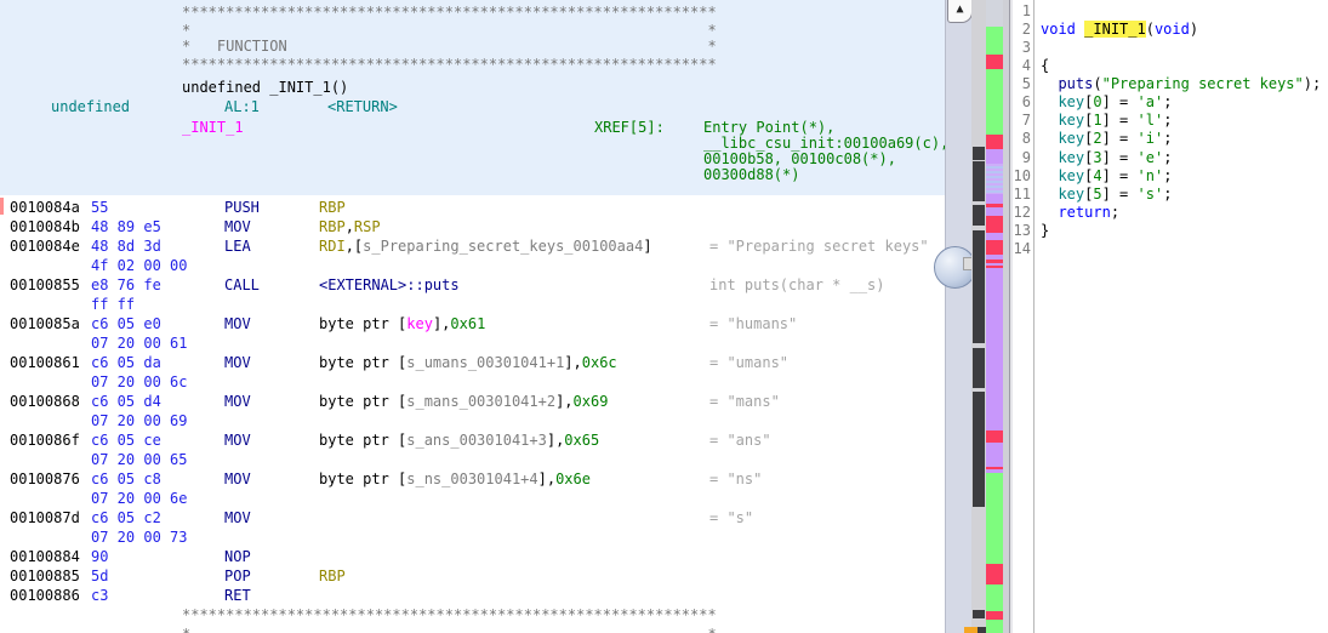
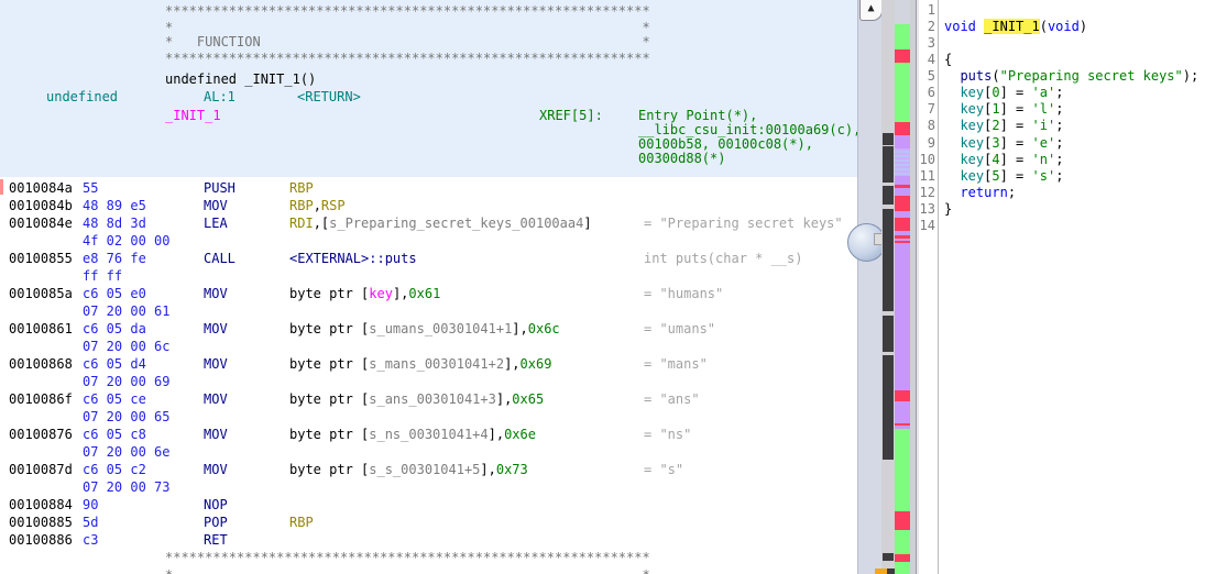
  *************************************************************
  * *
  * FUNCTION *
  *************************************************************
  undefined _INIT_1()
  undefined
  AL:1
  <RETURN>
  _INIT_1
  XREF[5]:
  Entry Point(*),
  __libc_csu_init:00100a69(c)
  00100b58, 00100c08(*),
  00300d88(*)
  0010084a
  55
  PUSH
  RBP
  0010084b
  48 89 e5
  MOV
  RBP,RSP
  0010084e
  48 8d 3d
  LEA
  RDI,[s_Preparing_secret_keys_00100aa4]
  = "Preparing secret keys"
  4f 02 00 00
  00100855
  e8 76 fe
  CALL
  <EXTERNAL>::puts
  int puts(char * __s)
  ff ff
  0010085a
  c6 05 e0
  MOV
  byte ptr [key],0x61
  = "humans"
  07 20 00 61
  00100861
  c6 05 da
  MOV
  byte ptr [s_umans_00301041+1],0x6c
  = "umans"
  07 20 00 6c
  00100868
  c6 05 d4
  MOV
  byte ptr [s_mans_00301041+2],0x69
  = "mans"
  07 20 00 69
  0010086f
  c6 05 ce
  MOV
  byte ptr [s_ans_00301041+3],0x65
  = "ans"
  07 20 00 65
  00100876
  c6 05 c8
  MOV
  byte ptr [s_ns_00301041+4],0x6e
  = "ns"
  07 20 00 6e
  0010087d
  c6 05 c2
  MOV
+ byte ptr [s_s_00301041+5],0x73
  = "s"
  07 20 00 73
  00100884
  90
  NOP
  00100885
  5d
  POP
  RBP
  00100886
  c3
  RET
  *************************************************************
  ▲
  1
  2
  3
  4
  5
  6
  7
  8
  9
  10
  11
  12
  13
  14
  void _INIT_1(void)
  {
  puts("Preparing secret keys");
  key[0] = 'a';
  key[1] = 'l';
  key[2] = 'i';
  key[3] = 'e';
  key[4] = 'n';
  key[5] = 's';
  return;
  }
